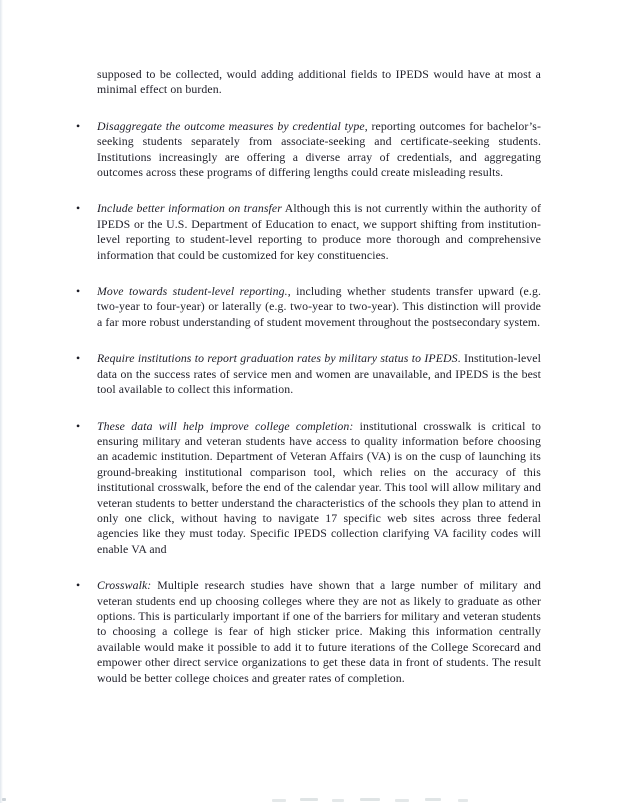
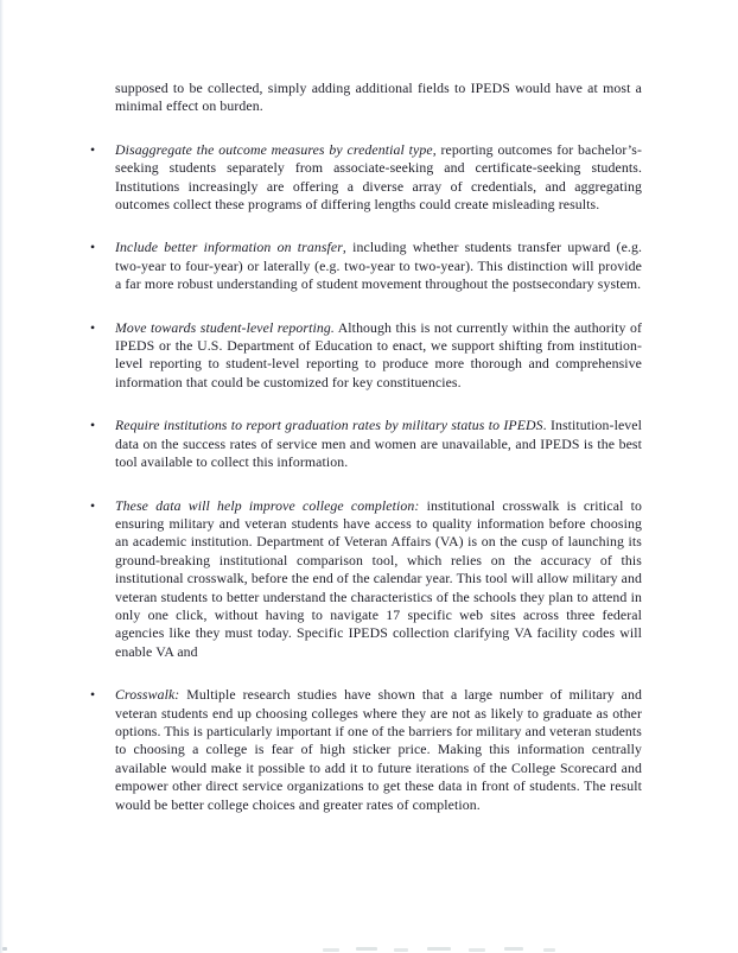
- supposed to be collected, would adding additional fields to IPEDS would have at most a minimal effect on burden.
+ supposed to be collected, simply adding additional fields to IPEDS would have at most a minimal effect on burden.
  •
- Disaggregate the outcome measures by credential type, reporting outcomes for bachelor’s-seeking students separately from associate-seeking and certificate-seeking students. Institutions increasingly are offering a diverse array of credentials, and aggregating outcomes across these programs of differing lengths could create misleading results.
+ Disaggregate the outcome measures by credential type, reporting outcomes for bachelor’s-seeking students separately from associate-seeking and certificate-seeking students. Institutions increasingly are offering a diverse array of credentials, and aggregating outcomes collect these programs of differing lengths could create misleading results.
  •
- Include better information on transfer Although this is not currently within the authority of IPEDS or the U.S. Department of Education to enact, we support shifting from institution-level reporting to student-level reporting to produce more thorough and comprehensive information that could be customized for key constituencies.
+ Include better information on transfer, including whether students transfer upward (e.g. two-year to four-year) or laterally (e.g. two-year to two-year). This distinction will provide a far more robust understanding of student movement throughout the postsecondary system.
  •
- Move towards student-level reporting., including whether students transfer upward (e.g. two-year to four-year) or laterally (e.g. two-year to two-year). This distinction will provide a far more robust understanding of student movement throughout the postsecondary system.
+ Move towards student-level reporting. Although this is not currently within the authority of IPEDS or the U.S. Department of Education to enact, we support shifting from institution-level reporting to student-level reporting to produce more thorough and comprehensive information that could be customized for key constituencies.
  •
  Require institutions to report graduation rates by military status to IPEDS. Institution-level data on the success rates of service men and women are unavailable, and IPEDS is the best tool available to collect this information.
  •
  These data will help improve college completion: institutional crosswalk is critical to ensuring military and veteran students have access to quality information before choosing an academic institution. Department of Veteran Affairs (VA) is on the cusp of launching its ground-breaking institutional comparison tool, which relies on the accuracy of this institutional crosswalk, before the end of the calendar year. This tool will allow military and veteran students to better understand the characteristics of the schools they plan to attend in only one click, without having to navigate 17 specific web sites across three federal agencies like they must today. Specific IPEDS collection clarifying VA facility codes will enable VA and
  •
  Crosswalk: Multiple research studies have shown that a large number of military and veteran students end up choosing colleges where they are not as likely to graduate as other options. This is particularly important if one of the barriers for military and veteran students to choosing a college is fear of high sticker price. Making this information centrally available would make it possible to add it to future iterations of the College Scorecard and empower other direct service organizations to get these data in front of students. The result would be better college choices and greater rates of completion.
